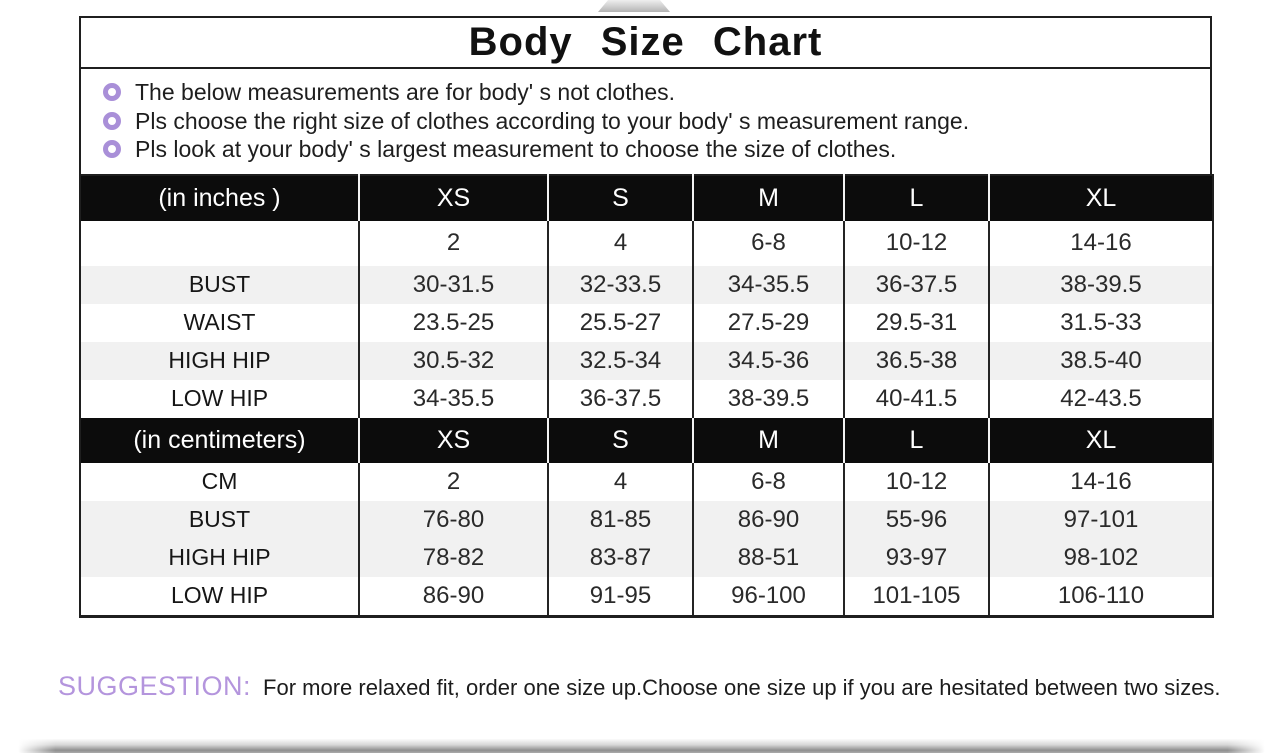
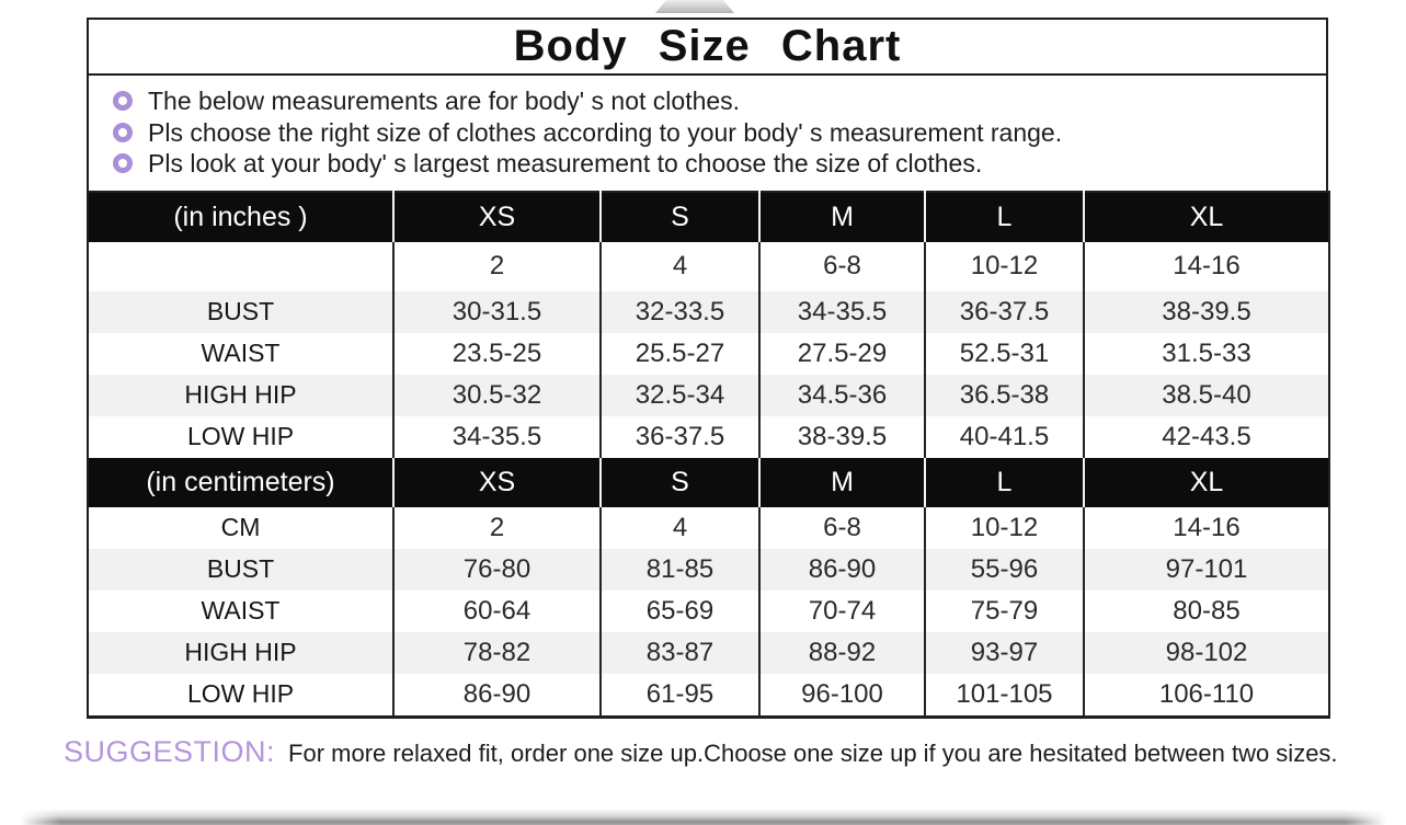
  Body Size Chart
  The below measurements are for body' s not clothes.
  Pls choose the right size of clothes according to your body' s measurement range.
  Pls look at your body' s largest measurement to choose the size of clothes.
  (in inches )	XS	S	M	L	XL
  	2	4	6-8	10-12	14-16
  BUST	30-31.5	32-33.5	34-35.5	36-37.5	38-39.5
- WAIST	23.5-25	25.5-27	27.5-29	29.5-31	31.5-33
+ WAIST	23.5-25	25.5-27	27.5-29	52.5-31	31.5-33
  HIGH HIP	30.5-32	32.5-34	34.5-36	36.5-38	38.5-40
  LOW HIP	34-35.5	36-37.5	38-39.5	40-41.5	42-43.5
  (in centimeters)	XS	S	M	L	XL
  CM	2	4	6-8	10-12	14-16
  BUST	76-80	81-85	86-90	55-96	97-101
+ WAIST	60-64	65-69	70-74	75-79	80-85
- HIGH HIP	78-82	83-87	88-51	93-97	98-102
+ HIGH HIP	78-82	83-87	88-92	93-97	98-102
- LOW HIP	86-90	91-95	96-100	101-105	106-110
+ LOW HIP	86-90	61-95	96-100	101-105	106-110
  SUGGESTION: For more relaxed fit, order one size up.Choose one size up if you are hesitated between two sizes.
